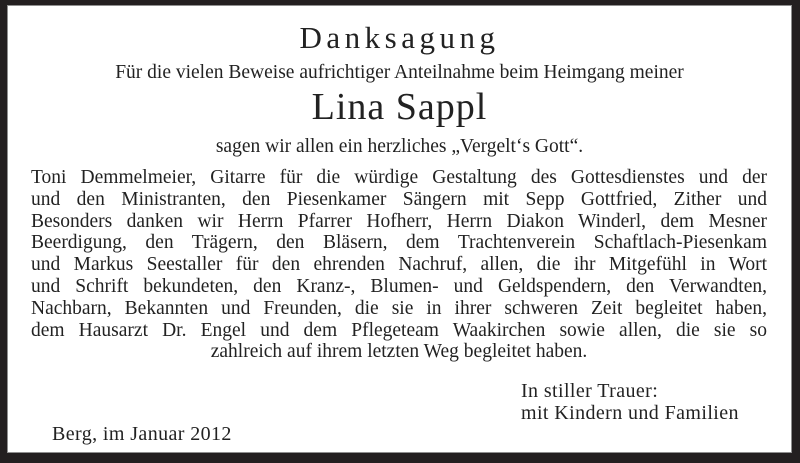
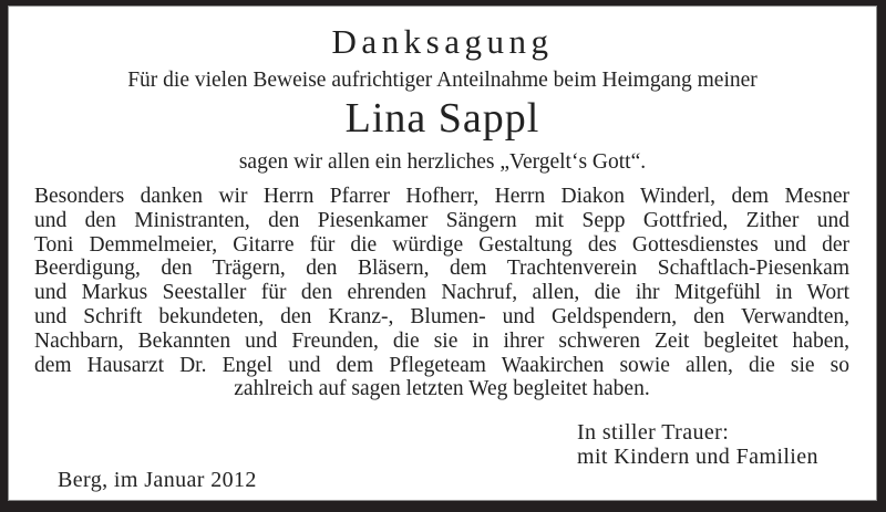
  Danksagung
  Für die vielen Beweise aufrichtiger Anteilnahme beim Heimgang meiner
  Lina Sappl
  sagen wir allen ein herzliches „Vergelt‘s Gott“.
- Toni Demmelmeier, Gitarre für die würdige Gestaltung des Gottesdienstes und der
+ Besonders danken wir Herrn Pfarrer Hofherr, Herrn Diakon Winderl, dem Mesner
  und den Ministranten, den Piesenkamer Sängern mit Sepp Gottfried, Zither und
- Besonders danken wir Herrn Pfarrer Hofherr, Herrn Diakon Winderl, dem Mesner
+ Toni Demmelmeier, Gitarre für die würdige Gestaltung des Gottesdienstes und der
  Beerdigung, den Trägern, den Bläsern, dem Trachtenverein Schaftlach-Piesenkam
  und Markus Seestaller für den ehrenden Nachruf, allen, die ihr Mitgefühl in Wort
  und Schrift bekundeten, den Kranz-, Blumen- und Geldspendern, den Verwandten,
  Nachbarn, Bekannten und Freunden, die sie in ihrer schweren Zeit begleitet haben,
  dem Hausarzt Dr. Engel und dem Pflegeteam Waakirchen sowie allen, die sie so
- zahlreich auf ihrem letzten Weg begleitet haben.
+ zahlreich auf sagen letzten Weg begleitet haben.
  In stiller Trauer:
  mit Kindern und Familien
  Berg, im Januar 2012
